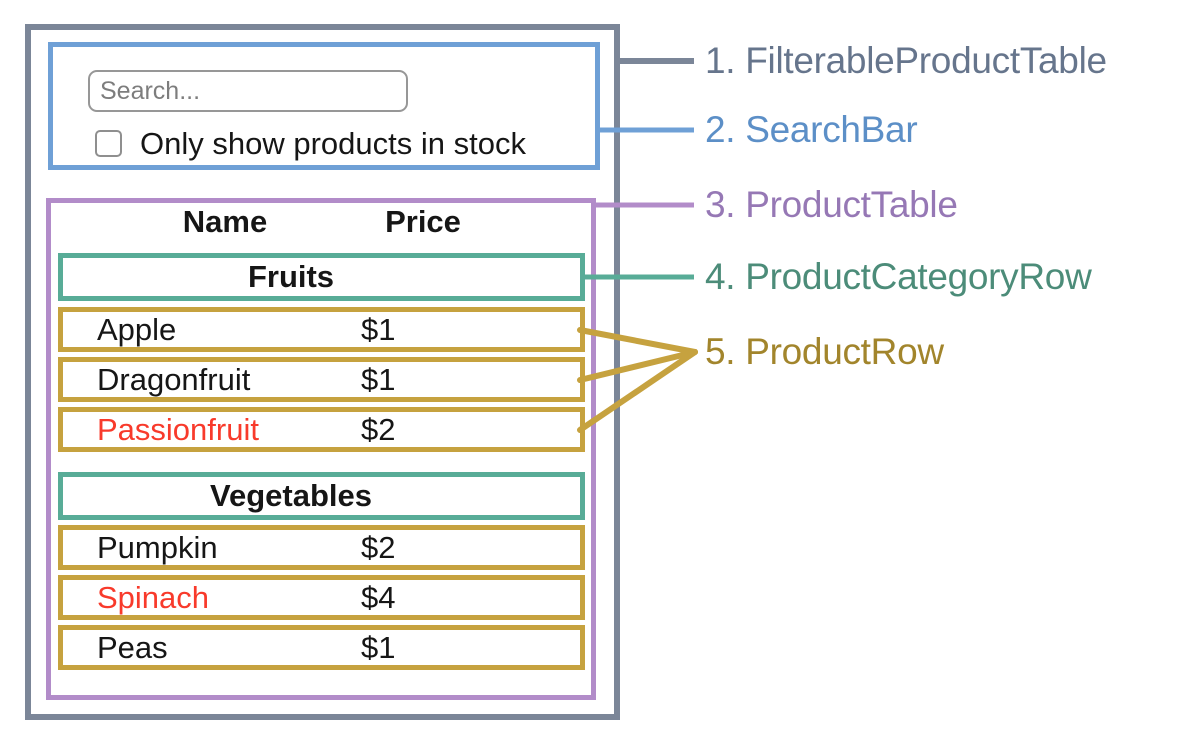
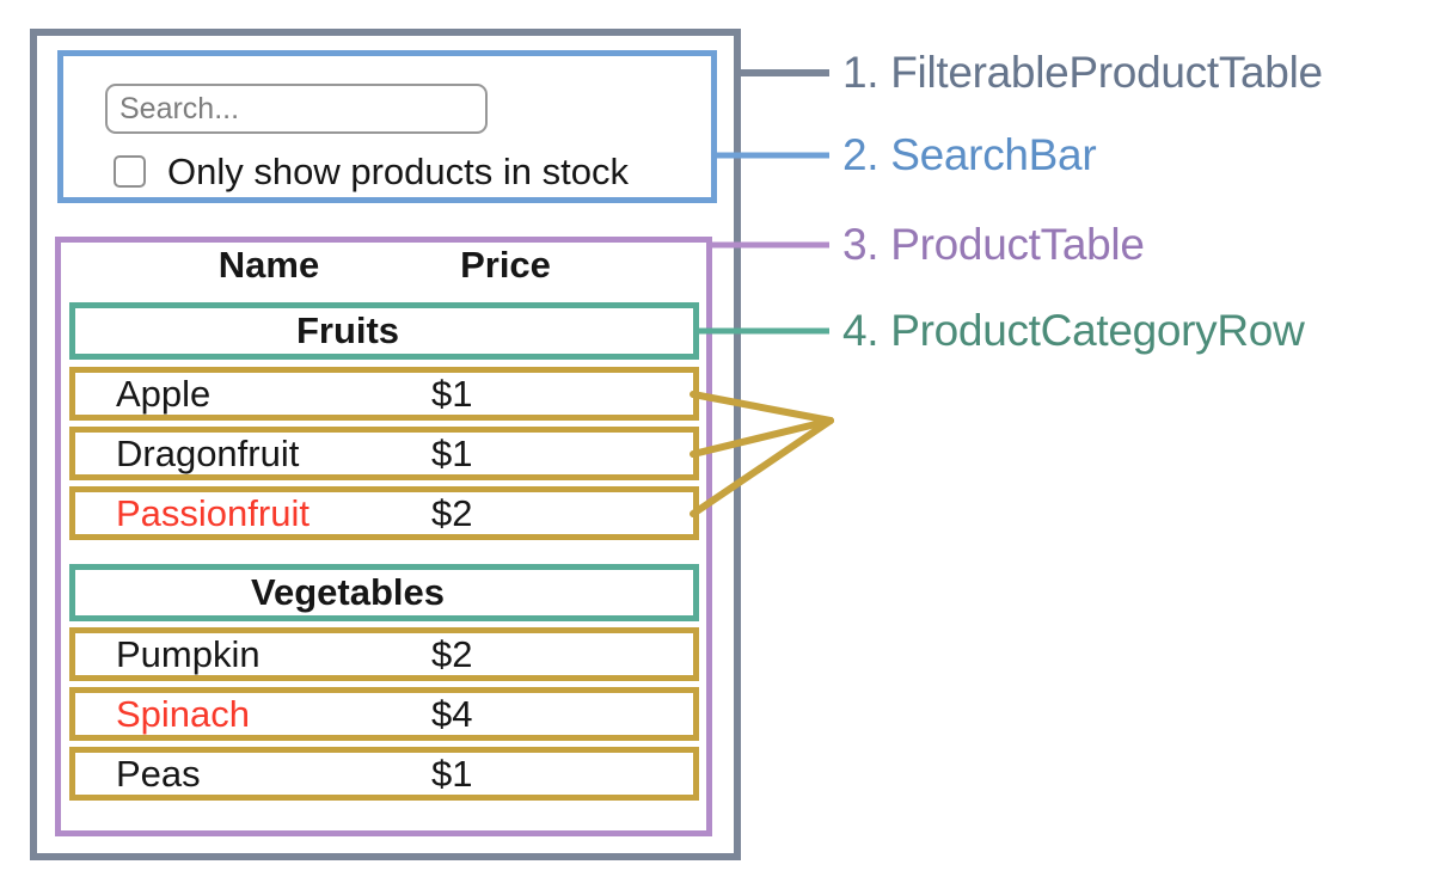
  Search...
  Only show products in stock
  Name
  Price
  Fruits
  Apple
  $1
  Dragonfruit
  $1
  Passionfruit
  $2
  Vegetables
  Pumpkin
  $2
  Spinach
  $4
  Peas
  $1
  1. FilterableProductTable
  2. SearchBar
  3. ProductTable
  4. ProductCategoryRow
- 5. ProductRow
